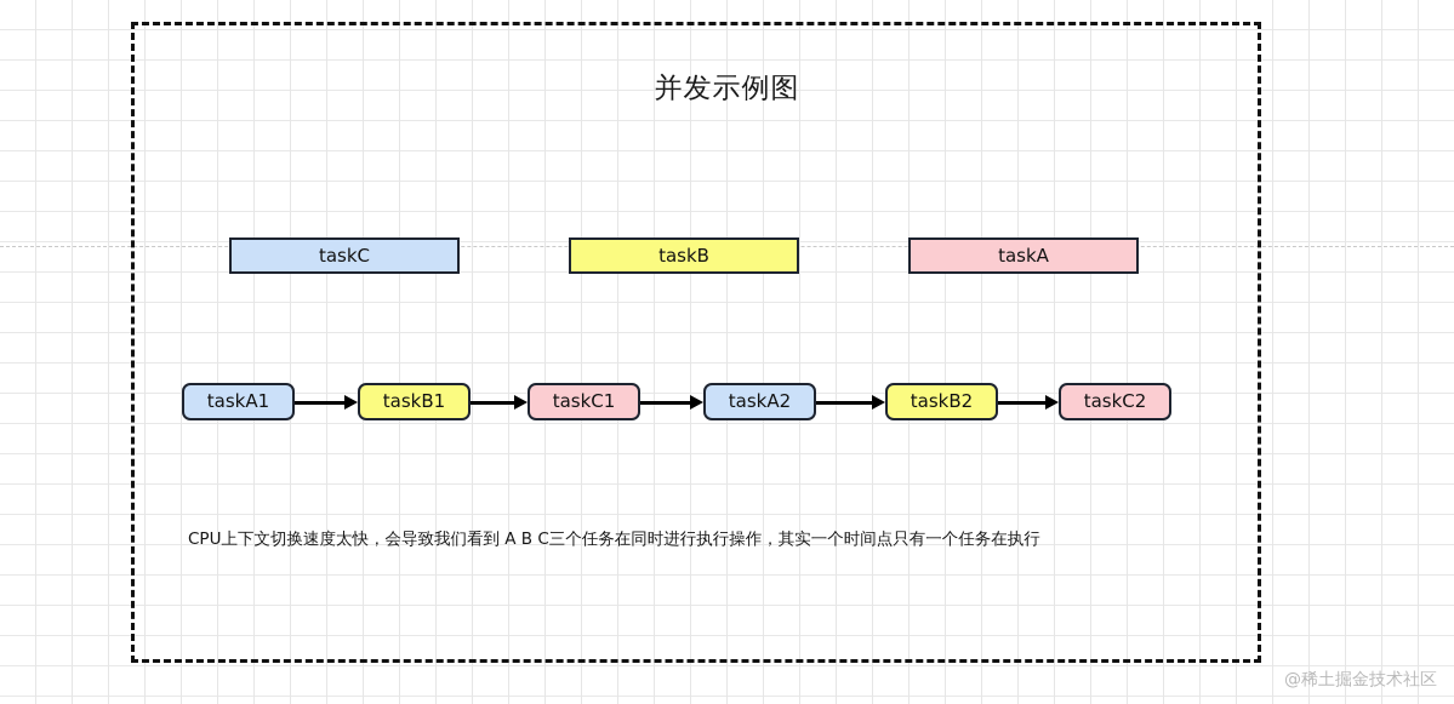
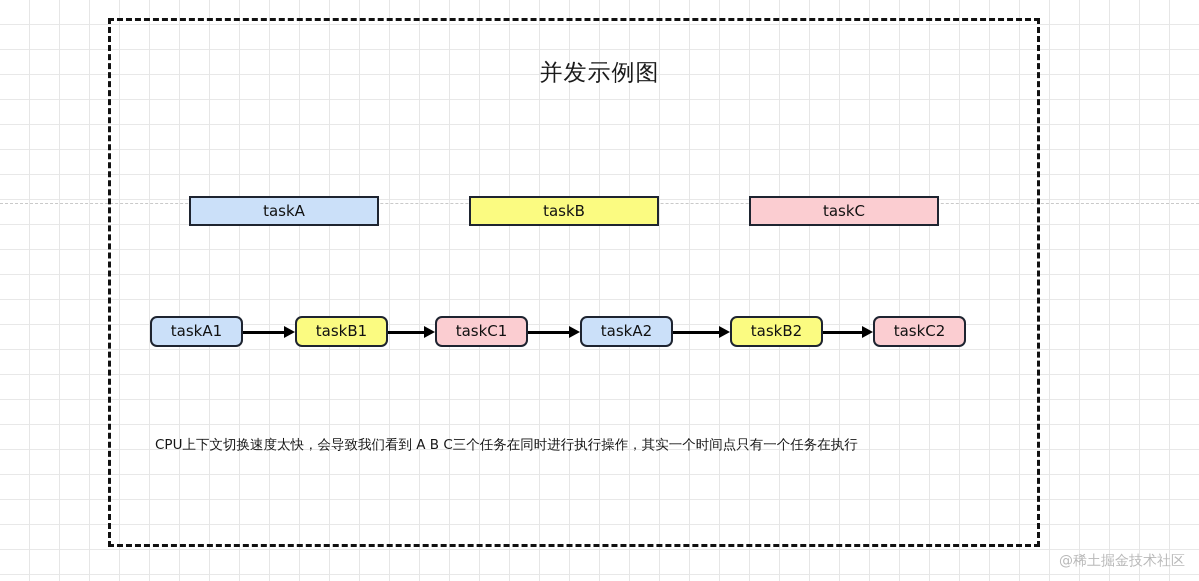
  并发示例图
- taskC
+ taskA
  taskB
- taskA
+ taskC
  taskA1
  taskB1
  taskC1
  taskA2
  taskB2
  taskC2
  CPU上下文切换速度太快，会导致我们看到 A B C三个任务在同时进行执行操作，其实一个时间点只有一个任务在执行
  @稀土掘金技术社区
